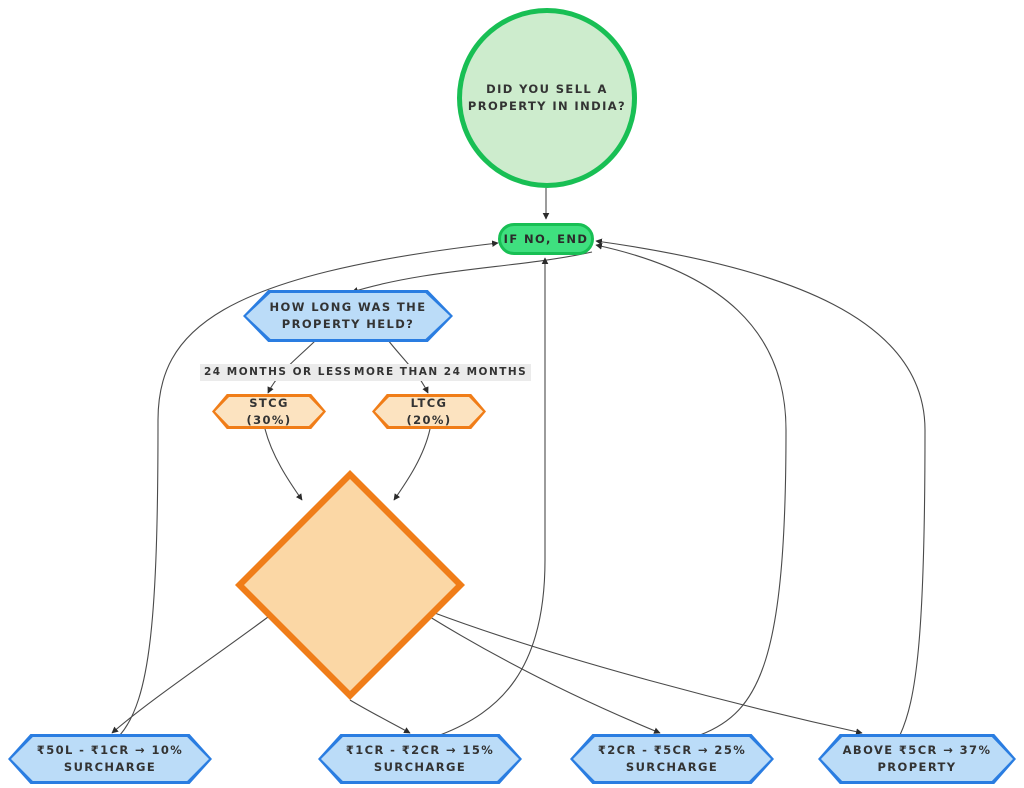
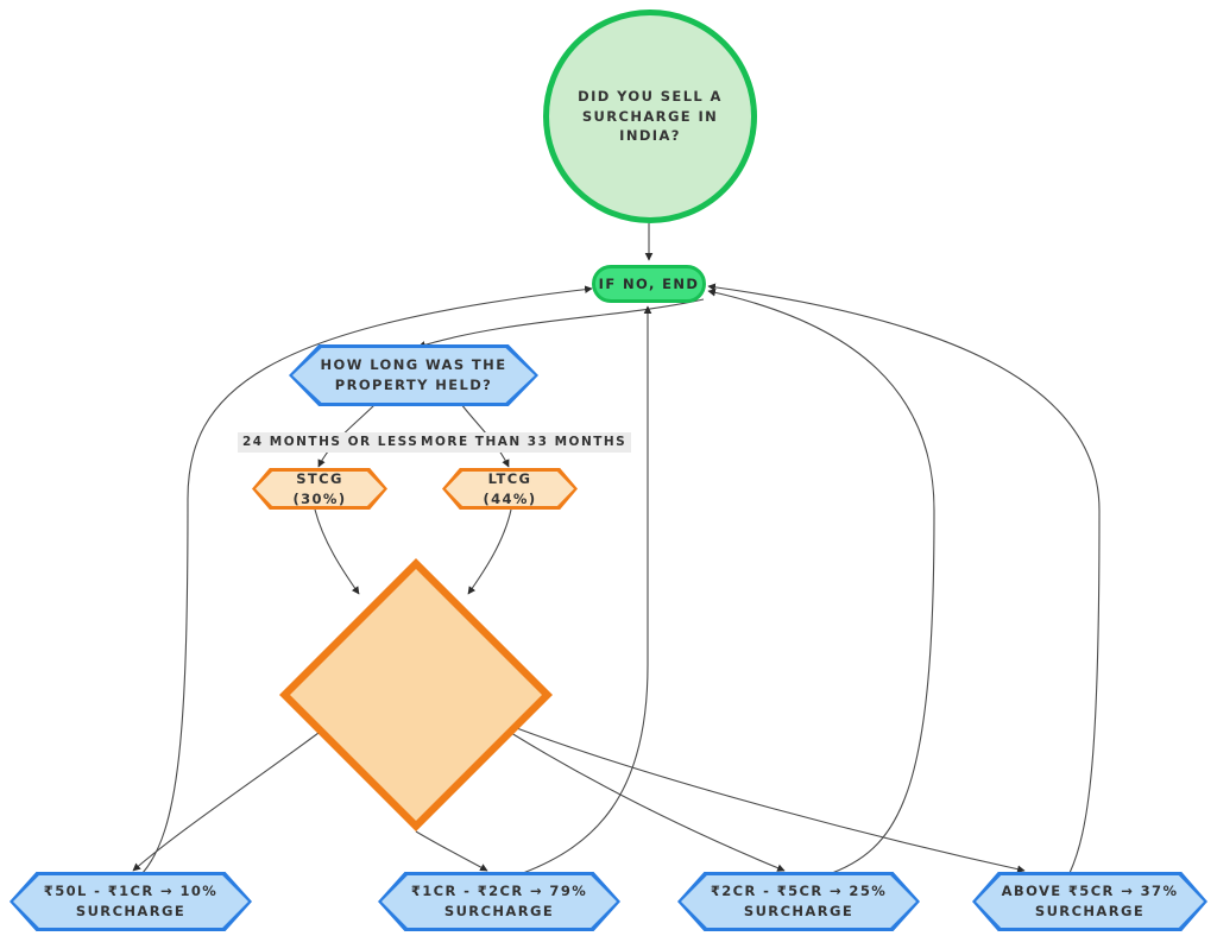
- DID YOU SELL A PROPERTY IN INDIA?
+ DID YOU SELL A SURCHARGE IN INDIA?
  IF NO, END
  HOW LONG WAS THE PROPERTY HELD?
  24 MONTHS OR LESS
- MORE THAN 24 MONTHS
+ MORE THAN 33 MONTHS
  STCG (30%)
- LTCG (20%)
+ LTCG (44%)
  ₹50L - ₹1CR → 10% SURCHARGE
- ₹1CR - ₹2CR → 15% SURCHARGE
+ ₹1CR - ₹2CR → 79% SURCHARGE
  ₹2CR - ₹5CR → 25% SURCHARGE
- ABOVE ₹5CR → 37% PROPERTY
+ ABOVE ₹5CR → 37% SURCHARGE
